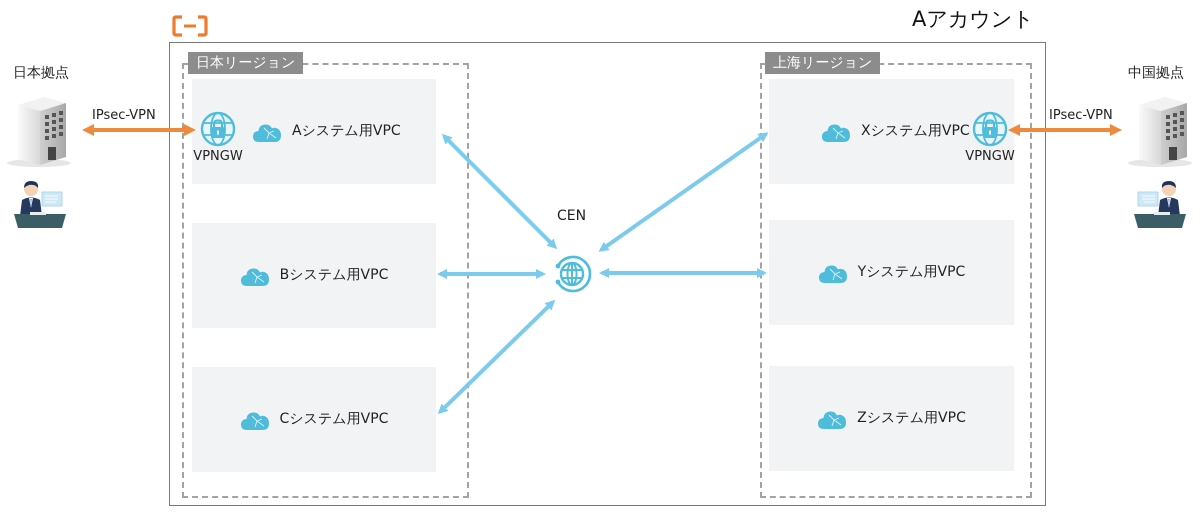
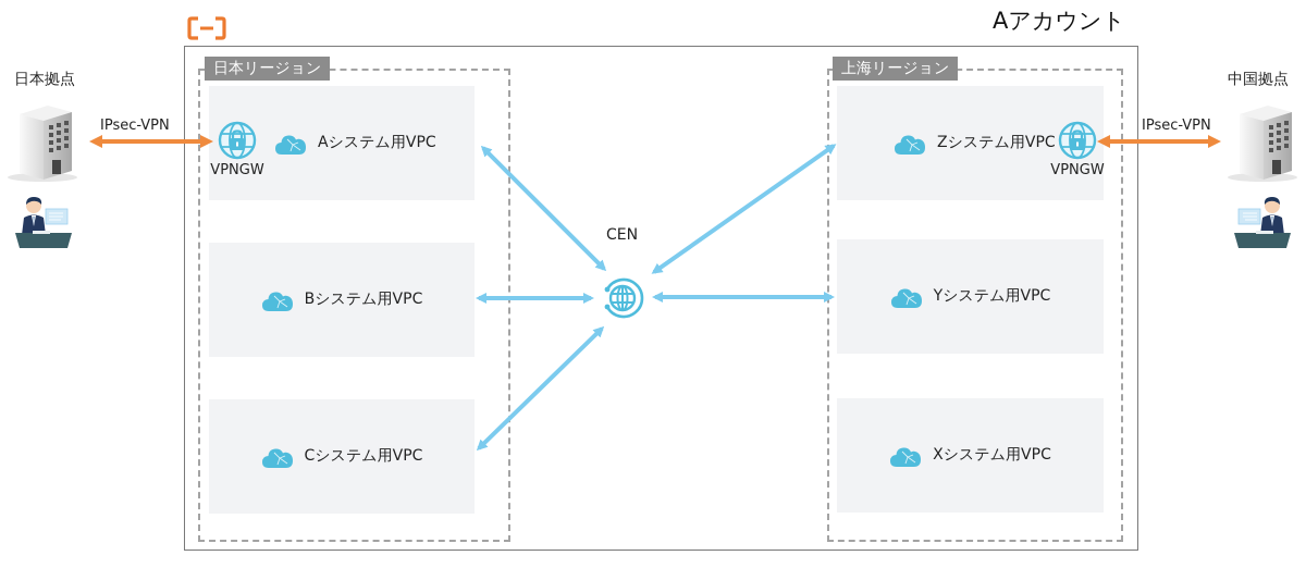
  Aアカウント
  日本リージョン
  上海リージョン
  Aシステム用VPC
  Bシステム用VPC
  Cシステム用VPC
  VPNGW
- Xシステム用VPC
+ Zシステム用VPC
  Yシステム用VPC
- Zシステム用VPC
+ Xシステム用VPC
  VPNGW
  CEN
  日本拠点
  中国拠点
  IPsec-VPN
  IPsec-VPN
